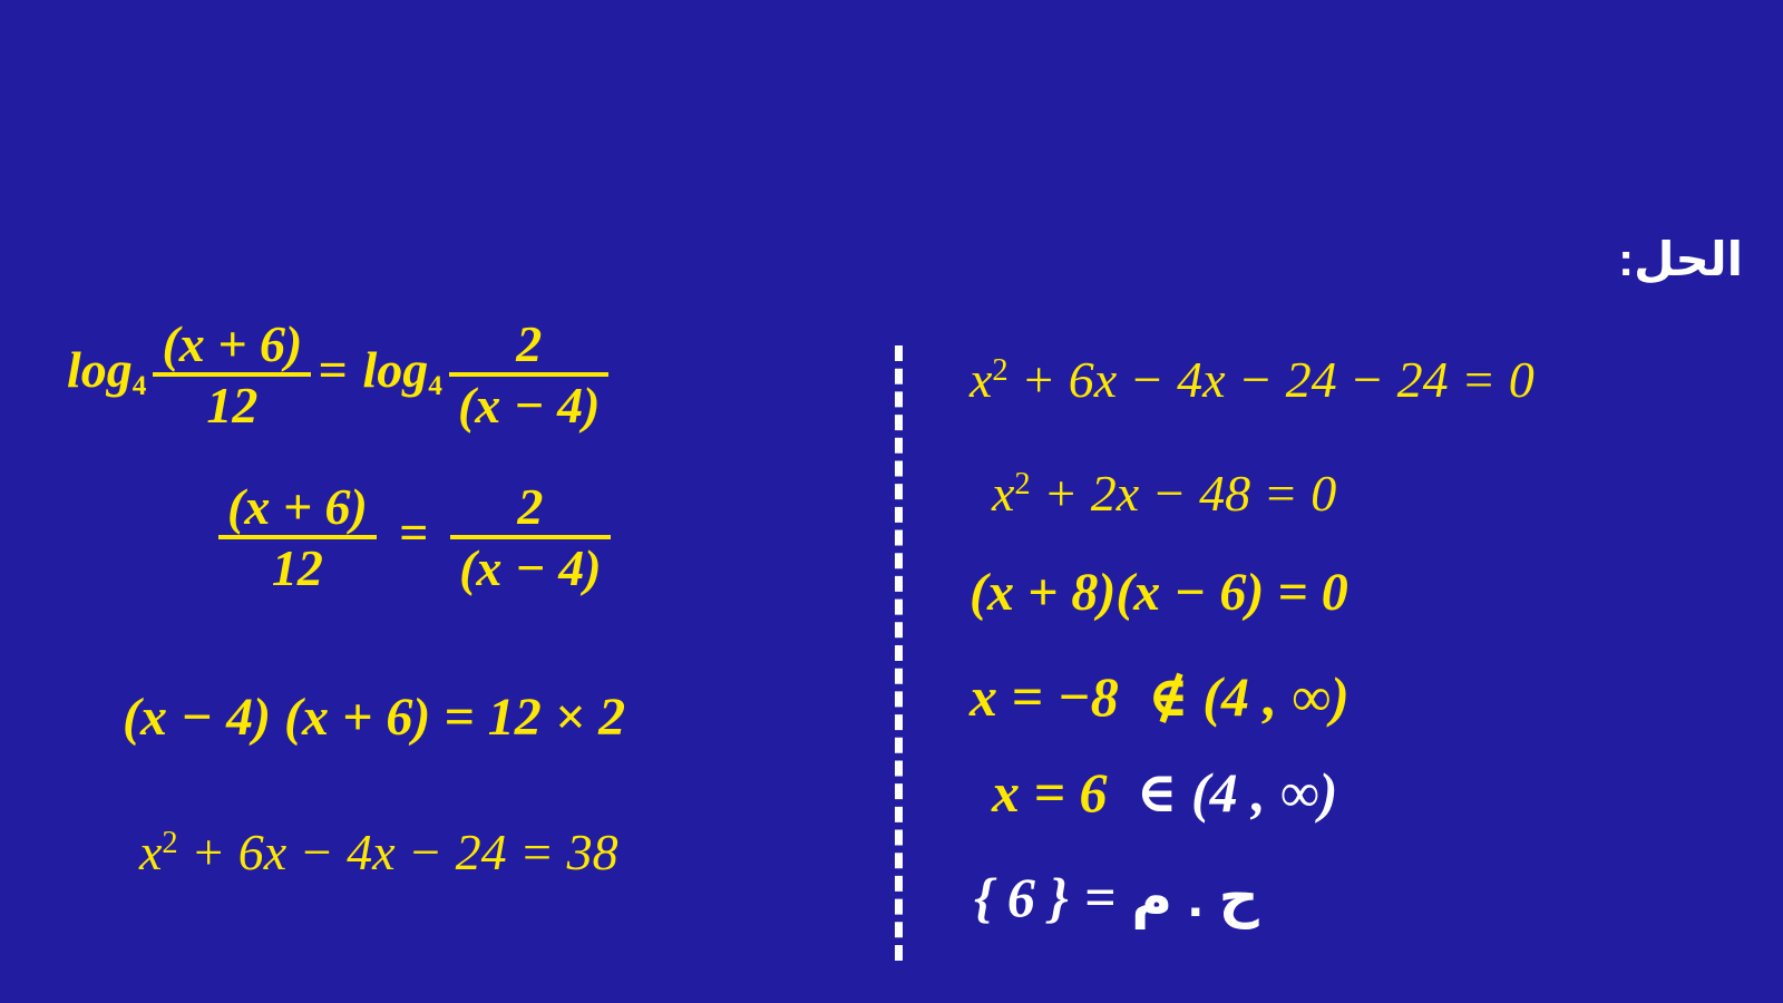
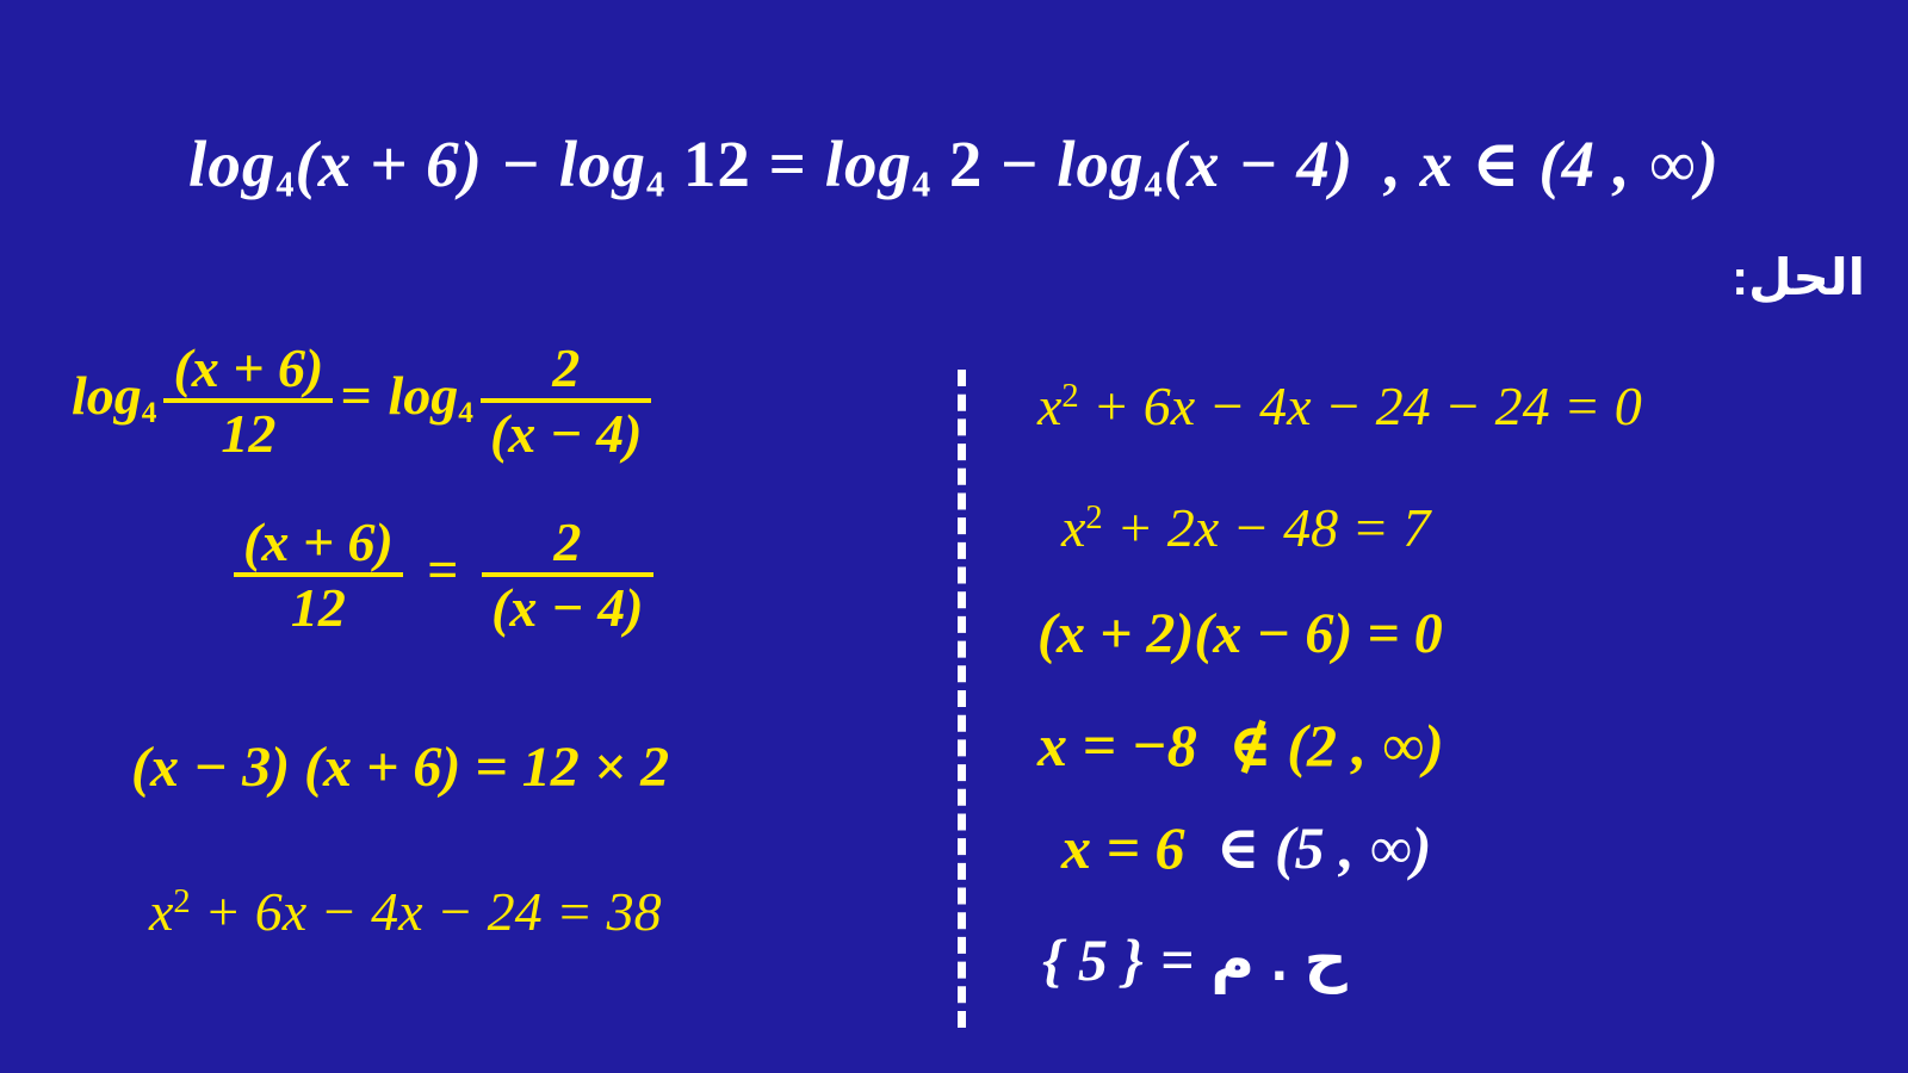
+ log4(x + 6) − log4 12 = log4 2 − log4(x − 4) , x ∈ (4 , ∞)
  الحل:
  log4
  (x + 6)
  12
  = log4
  2
  (x − 4)
  (x + 6)
  12
  =
  2
  (x − 4)
- (x − 4) (x + 6) = 12 × 2
+ (x − 3) (x + 6) = 12 × 2
  x2 + 6x − 4x − 24 = 38
  x2 + 6x − 4x − 24 − 24 = 0
- x2 + 2x − 48 = 0
+ x2 + 2x − 48 = 7
- (x + 8)(x − 6) = 0
+ (x + 2)(x − 6) = 0
- x = −8 ∉ (4 , ∞)
+ x = −8 ∉ (2 , ∞)
- x = 6 ∈ (4 , ∞)
+ x = 6 ∈ (5 , ∞)
- { 6 } = ح . م
+ { 5 } = ح . م
